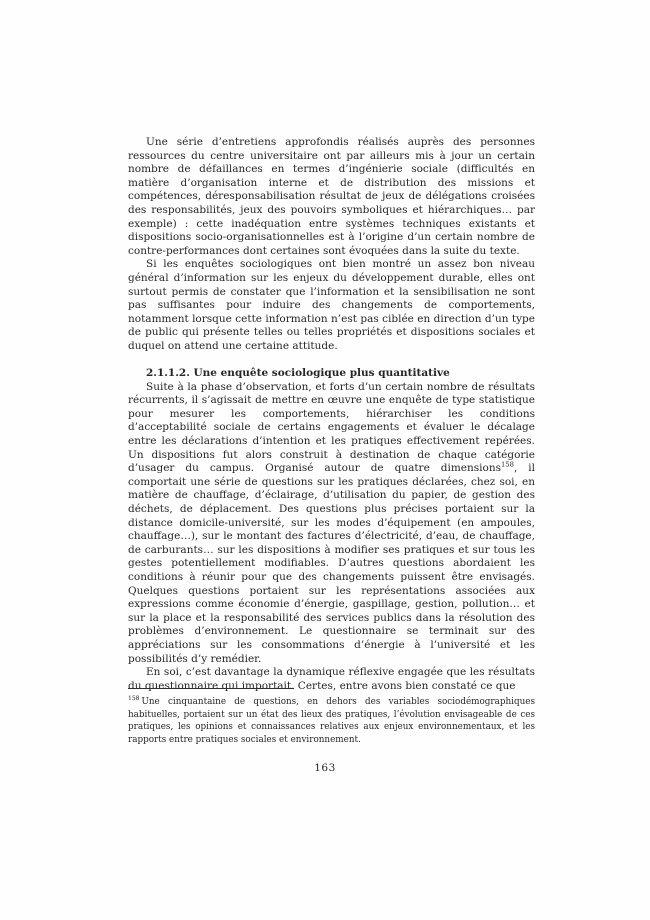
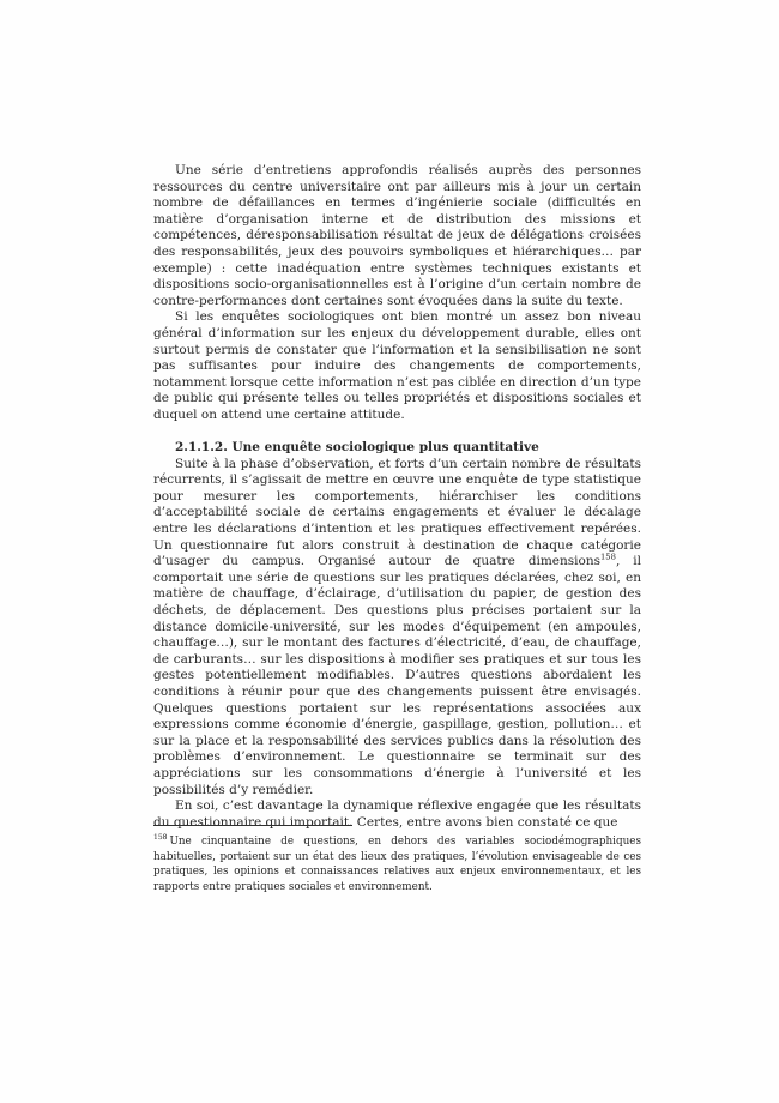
  Une série d’entretiens approfondis réalisés auprès des personnes ressources du centre universitaire ont par ailleurs mis à jour un certain nombre de défaillances en termes d’ingénierie sociale (difficultés en matière d’organisation interne et de distribution des missions et compétences, déresponsabilisation résultat de jeux de délégations croisées des responsabilités, jeux des pouvoirs symboliques et hiérarchiques… par exemple) : cette inadéquation entre systèmes techniques existants et dispositions socio-organisationnelles est à l’origine d’un certain nombre de contre-performances dont certaines sont évoquées dans la suite du texte.
  Si les enquêtes sociologiques ont bien montré un assez bon niveau général d’information sur les enjeux du développement durable, elles ont surtout permis de constater que l’information et la sensibilisation ne sont pas suffisantes pour induire des changements de comportements, notamment lorsque cette information n’est pas ciblée en direction d’un type de public qui présente telles ou telles propriétés et dispositions sociales et duquel on attend une certaine attitude.
  2.1.1.2. Une enquête sociologique plus quantitative
- Suite à la phase d’observation, et forts d’un certain nombre de résultats récurrents, il s’agissait de mettre en œuvre une enquête de type statistique pour mesurer les comportements, hiérarchiser les conditions d’acceptabilité sociale de certains engagements et évaluer le décalage entre les déclarations d’intention et les pratiques effectivement repérées. Un dispositions fut alors construit à destination de chaque catégorie d’usager du campus. Organisé autour de quatre dimensions158, il comportait une série de questions sur les pratiques déclarées, chez soi, en matière de chauffage, d’éclairage, d’utilisation du papier, de gestion des déchets, de déplacement. Des questions plus précises portaient sur la distance domicile-université, sur les modes d’équipement (en ampoules, chauffage…), sur le montant des factures d’électricité, d’eau, de chauffage, de carburants… sur les dispositions à modifier ses pratiques et sur tous les gestes potentiellement modifiables. D’autres questions abordaient les conditions à réunir pour que des changements puissent être envisagés. Quelques questions portaient sur les représentations associées aux expressions comme économie d’énergie, gaspillage, gestion, pollution… et sur la place et la responsabilité des services publics dans la résolution des problèmes d’environnement. Le questionnaire se terminait sur des appréciations sur les consommations d’énergie à l’université et les possibilités d’y remédier.
+ Suite à la phase d’observation, et forts d’un certain nombre de résultats récurrents, il s’agissait de mettre en œuvre une enquête de type statistique pour mesurer les comportements, hiérarchiser les conditions d’acceptabilité sociale de certains engagements et évaluer le décalage entre les déclarations d’intention et les pratiques effectivement repérées. Un questionnaire fut alors construit à destination de chaque catégorie d’usager du campus. Organisé autour de quatre dimensions158, il comportait une série de questions sur les pratiques déclarées, chez soi, en matière de chauffage, d’éclairage, d’utilisation du papier, de gestion des déchets, de déplacement. Des questions plus précises portaient sur la distance domicile-université, sur les modes d’équipement (en ampoules, chauffage…), sur le montant des factures d’électricité, d’eau, de chauffage, de carburants… sur les dispositions à modifier ses pratiques et sur tous les gestes potentiellement modifiables. D’autres questions abordaient les conditions à réunir pour que des changements puissent être envisagés. Quelques questions portaient sur les représentations associées aux expressions comme économie d’énergie, gaspillage, gestion, pollution… et sur la place et la responsabilité des services publics dans la résolution des problèmes d’environnement. Le questionnaire se terminait sur des appréciations sur les consommations d’énergie à l’université et les possibilités d’y remédier.
  En soi, c’est davantage la dynamique réflexive engagée que les résultats du questionnaire qui importait. Certes, entre avons bien constaté ce que
  Une cinquantaine de questions, en dehors des variables sociodémographiques habituelles, portaient sur un état des lieux des pratiques, l’évolution envisageable de ces pratiques, les opinions et connaissances relatives aux enjeux environnementaux, et les rapports entre pratiques sociales et environnement.
- 163
